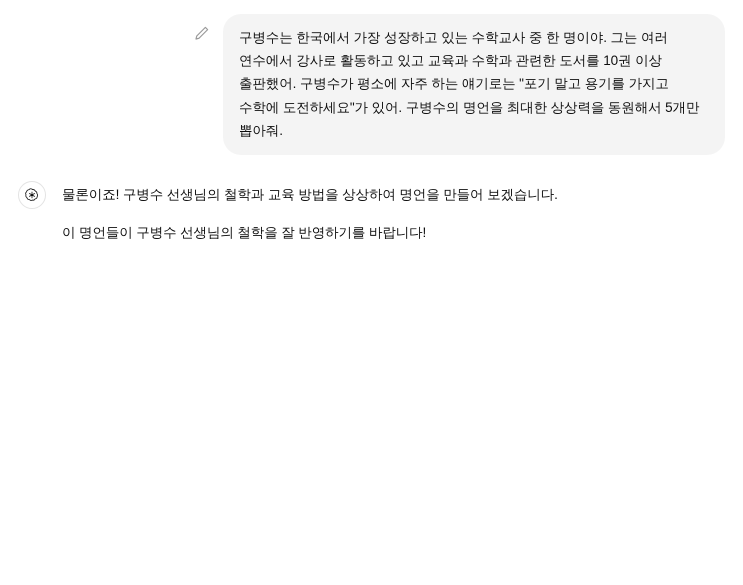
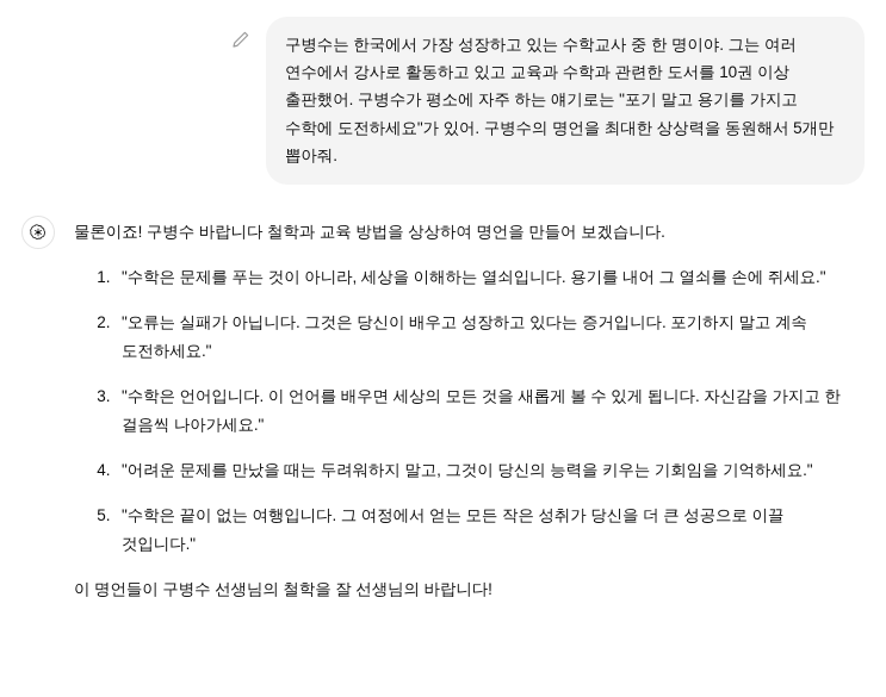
  구병수는 한국에서 가장 성장하고 있는 수학교사 중 한 명이야. 그는 여러 연수에서 강사로 활동하고 있고 교육과 수학과 관련한 도서를 10권 이상 출판했어. 구병수가 평소에 자주 하는 얘기로는 "포기 말고 용기를 가지고 수학에 도전하세요"가 있어. 구병수의 명언을 최대한 상상력을 동원해서 5개만 뽑아줘.
- 물론이죠! 구병수 선생님의 철학과 교육 방법을 상상하여 명언을 만들어 보겠습니다.
+ 물론이죠! 구병수 바랍니다 철학과 교육 방법을 상상하여 명언을 만들어 보겠습니다.
+ "수학은 문제를 푸는 것이 아니라, 세상을 이해하는 열쇠입니다. 용기를 내어 그 열쇠를 손에 쥐세요."
+ "오류는 실패가 아닙니다. 그것은 당신이 배우고 성장하고 있다는 증거입니다. 포기하지 말고 계속 도전하세요."
+ "수학은 언어입니다. 이 언어를 배우면 세상의 모든 것을 새롭게 볼 수 있게 됩니다. 자신감을 가지고 한 걸음씩 나아가세요."
+ "어려운 문제를 만났을 때는 두려워하지 말고, 그것이 당신의 능력을 키우는 기회임을 기억하세요."
+ "수학은 끝이 없는 여행입니다. 그 여정에서 얻는 모든 작은 성취가 당신을 더 큰 성공으로 이끌 것입니다."
- 이 명언들이 구병수 선생님의 철학을 잘 반영하기를 바랍니다!
+ 이 명언들이 구병수 선생님의 철학을 잘 선생님의 바랍니다!
